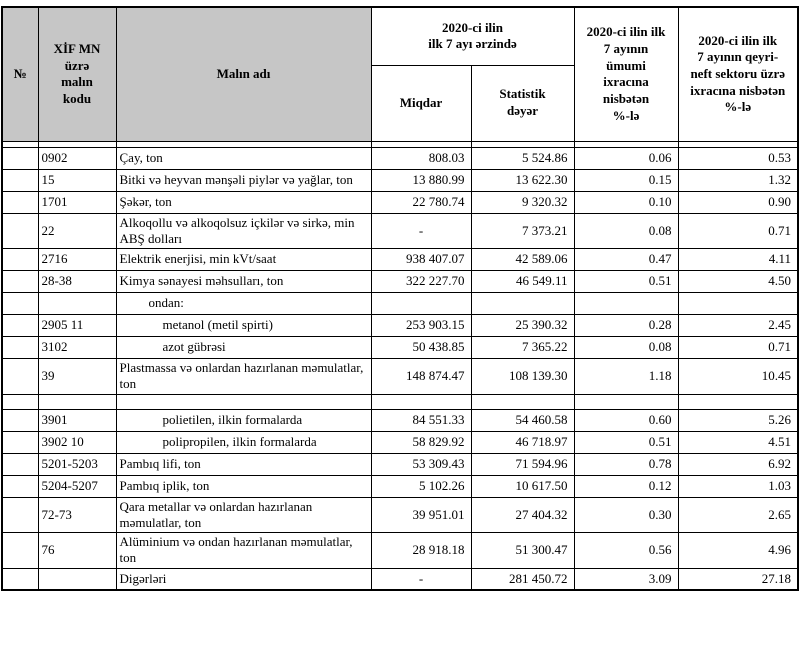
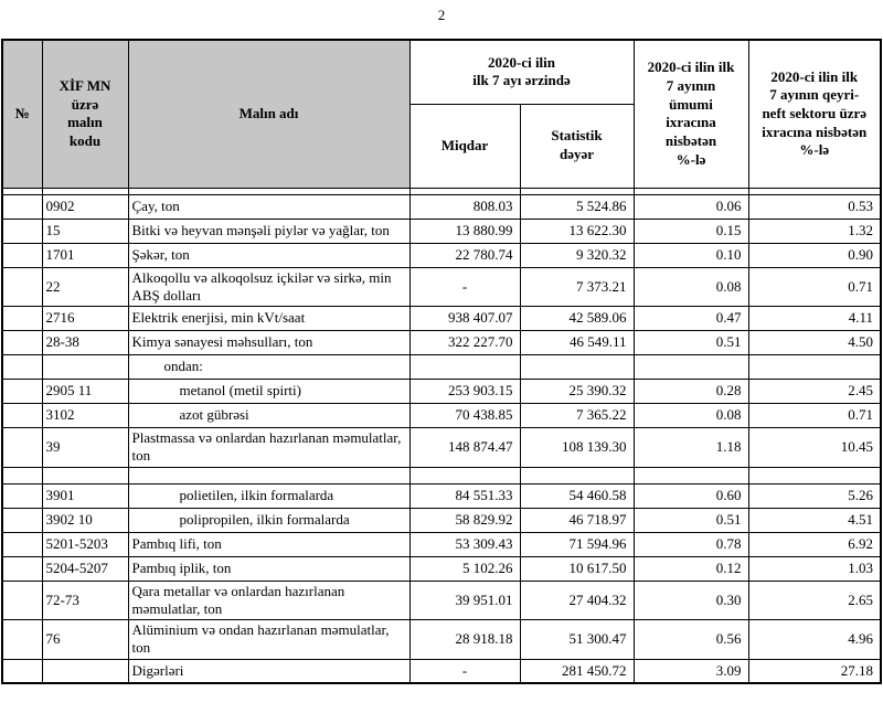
+ 2
  №	XİF MN üzrə malın kodu	Malın adı	2020-ci ilin ilk 7 ayı ərzində	2020-ci ilin ilk 7 ayının ümumi ixracına nisbətən %-lə	2020-ci ilin ilk 7 ayının qeyri- neft sektoru üzrə ixracına nisbətən %-lə
  Miqdar	Statistik dəyər
  	0902	Çay, ton	808.03	5 524.86	0.06	0.53
  	15	Bitki və heyvan mənşəli piylər və yağlar, ton	13 880.99	13 622.30	0.15	1.32
  	1701	Şəkər, ton	22 780.74	9 320.32	0.10	0.90
  	22	Alkoqollu və alkoqolsuz içkilər və sirkə, min ABŞ dolları	-	7 373.21	0.08	0.71
  	2716	Elektrik enerjisi, min kVt/saat	938 407.07	42 589.06	0.47	4.11
  	28-38	Kimya sənayesi məhsulları, ton	322 227.70	46 549.11	0.51	4.50
  		ondan:
  	2905 11	metanol (metil spirti)	253 903.15	25 390.32	0.28	2.45
- 	3102	azot gübrəsi	50 438.85	7 365.22	0.08	0.71
+ 	3102	azot gübrəsi	70 438.85	7 365.22	0.08	0.71
  	39	Plastmassa və onlardan hazırlanan məmulatlar, ton	148 874.47	108 139.30	1.18	10.45
  	3901	polietilen, ilkin formalarda	84 551.33	54 460.58	0.60	5.26
  	3902 10	polipropilen, ilkin formalarda	58 829.92	46 718.97	0.51	4.51
  	5201-5203	Pambıq lifi, ton	53 309.43	71 594.96	0.78	6.92
  	5204-5207	Pambıq iplik, ton	5 102.26	10 617.50	0.12	1.03
  	72-73	Qara metallar və onlardan hazırlanan məmulatlar, ton	39 951.01	27 404.32	0.30	2.65
  	76	Alüminium və ondan hazırlanan məmulatlar, ton	28 918.18	51 300.47	0.56	4.96
  		Digərləri	-	281 450.72	3.09	27.18
